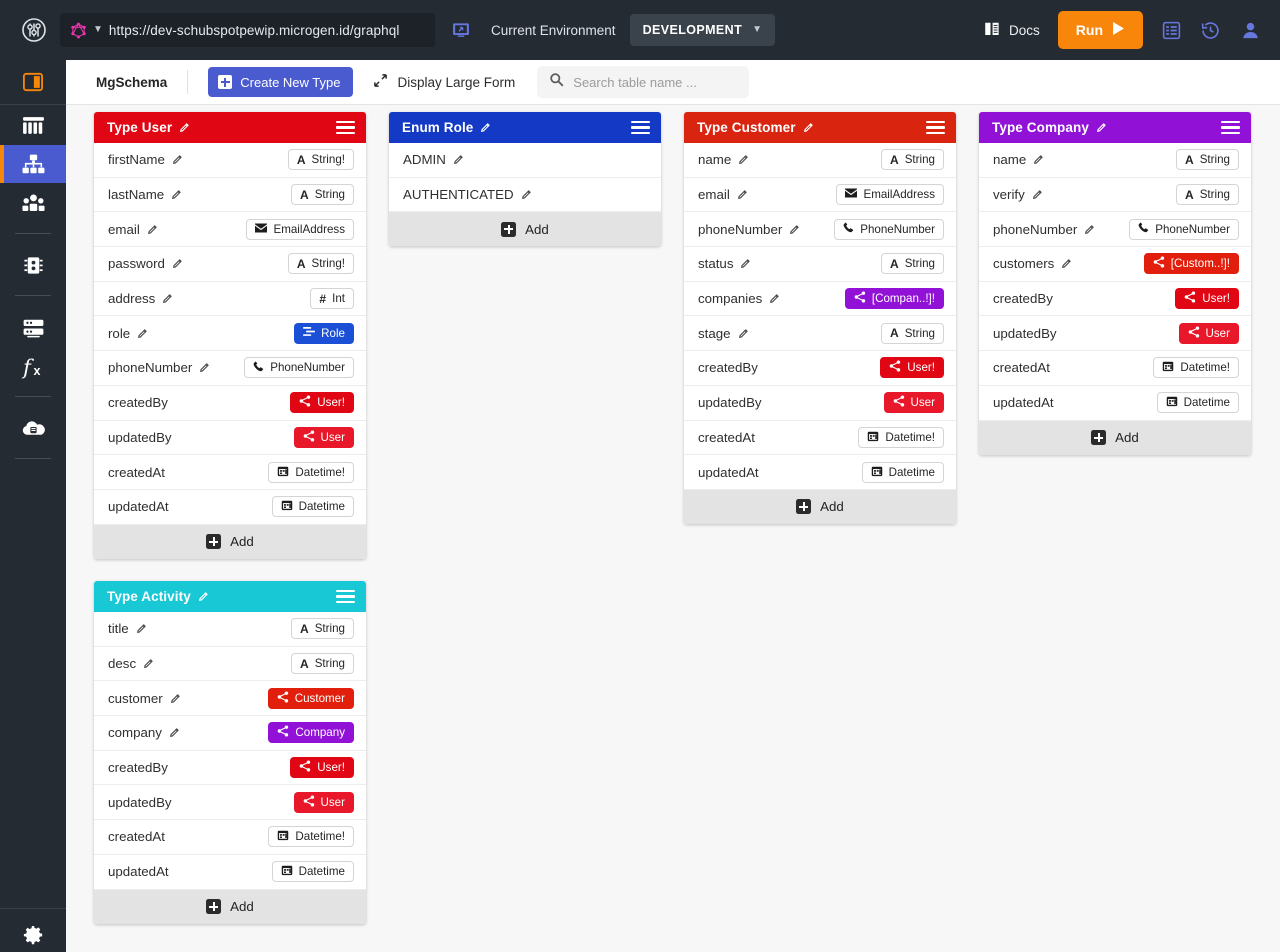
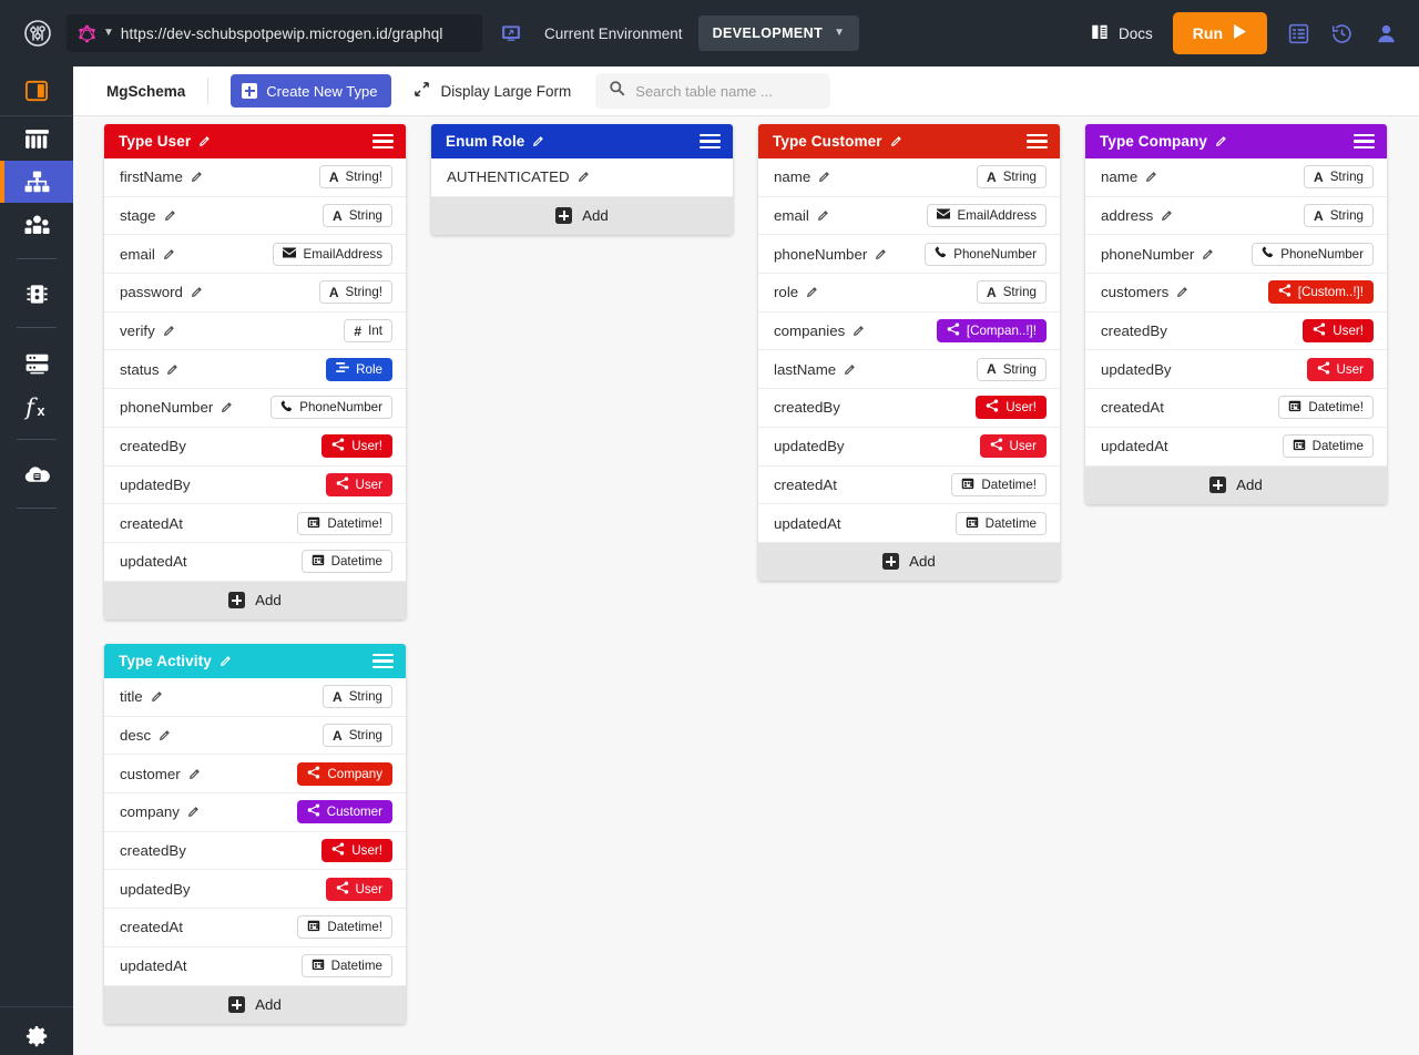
  ▼
  https://dev-schubspotpewip.microgen.id/graphql
  Current Environment
  DEVELOPMENT
  ▼
  Docs
  Run
  f
  x
  MgSchema
  Create New Type
  Display Large Form
  Search table name ...
  Type User
  firstName
  A
  String!
- lastName
+ stage
  A
  String
  email
  EmailAddress
  password
  A
  String!
- address
+ verify
  #
  Int
- role
+ status
  Role
  phoneNumber
  PhoneNumber
  createdBy
  User!
  updatedBy
  User
  createdAt
  Datetime!
  updatedAt
  Datetime
  Add
  Enum Role
- ADMIN
  AUTHENTICATED
  Add
  Type Customer
  name
  A
  String
  email
  EmailAddress
  phoneNumber
  PhoneNumber
- status
+ role
  A
  String
  companies
  [Compan..!]!
- stage
+ lastName
  A
  String
  createdBy
  User!
  updatedBy
  User
  createdAt
  Datetime!
  updatedAt
  Datetime
  Add
  Type Company
  name
  A
  String
- verify
+ address
  A
  String
  phoneNumber
  PhoneNumber
  customers
  [Custom..!]!
  createdBy
  User!
  updatedBy
  User
  createdAt
  Datetime!
  updatedAt
  Datetime
  Add
  Type Activity
  title
  A
  String
  desc
  A
  String
  customer
- Customer
+ Company
  company
- Company
+ Customer
  createdBy
  User!
  updatedBy
  User
  createdAt
  Datetime!
  updatedAt
  Datetime
  Add
